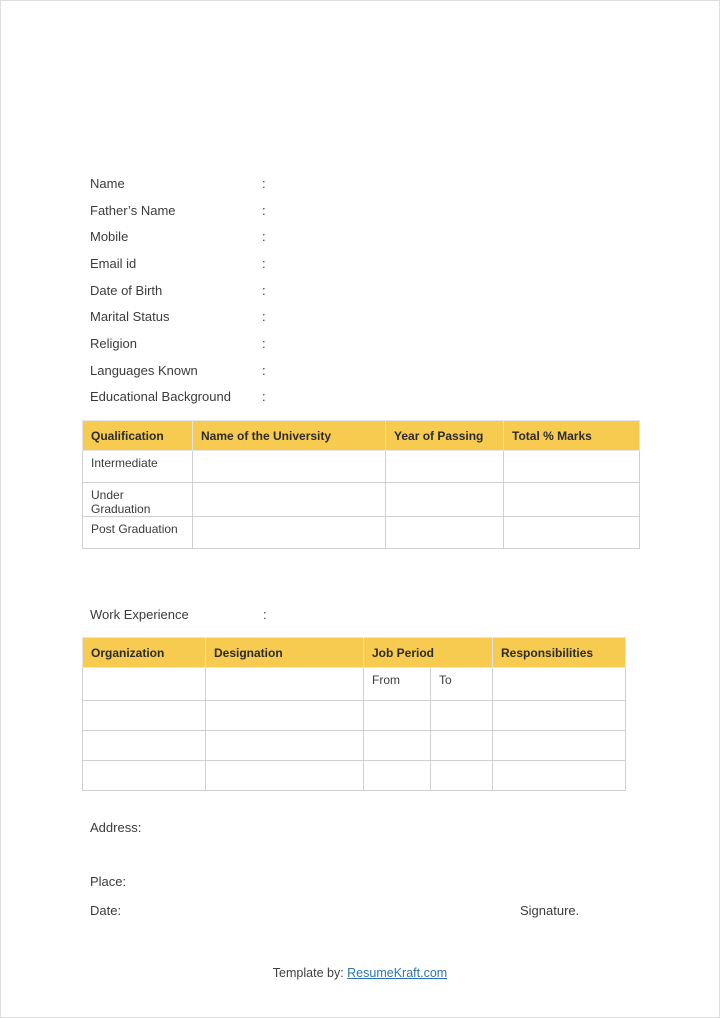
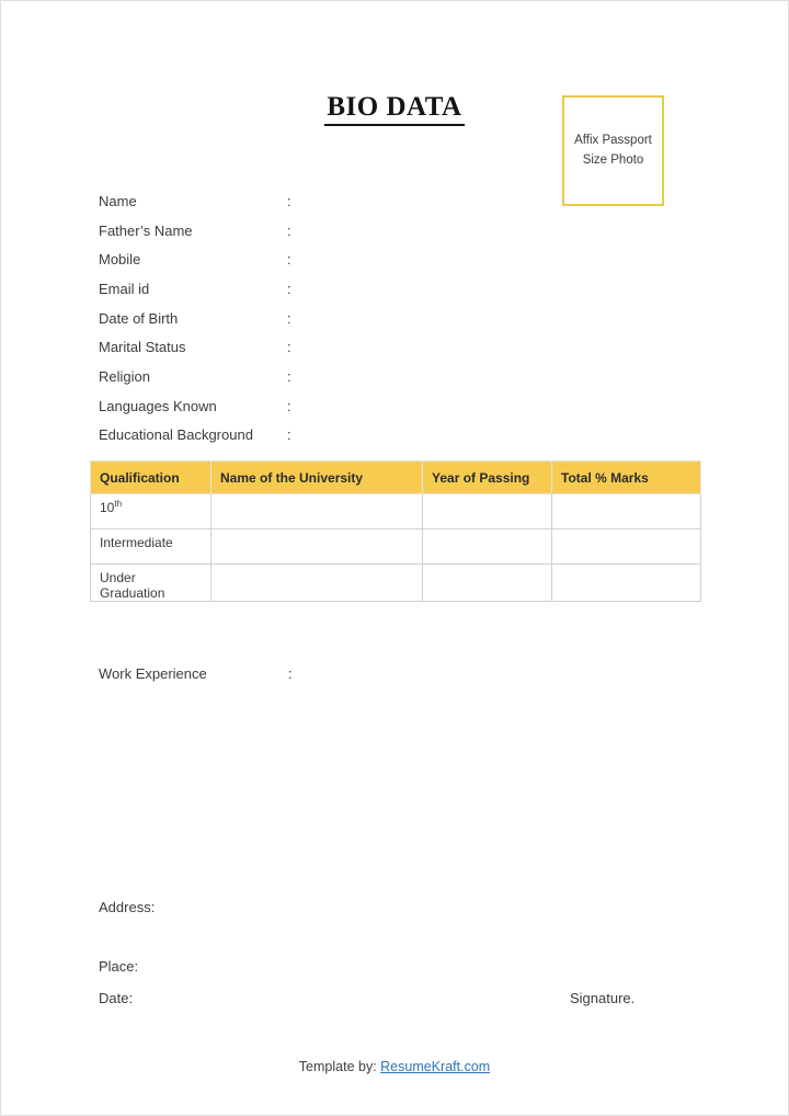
+ BIO DATA
+ Affix Passport Size Photo
  Name
  :
  Father’s Name
  :
  Mobile
  :
  Email id
  :
  Date of Birth
  :
  Marital Status
  :
  Religion
  :
  Languages Known
  :
  Educational Background
  :
  Qualification	Name of the University	Year of Passing	Total % Marks
+ 10th
  Intermediate
  Under Graduation
- Post Graduation
  Work Experience
  :
- Organization	Designation	Job Period	Responsibilities
- 		From	To
  Address:
  Place:
  Date:
  Signature.
  Template by: ResumeKraft.com
